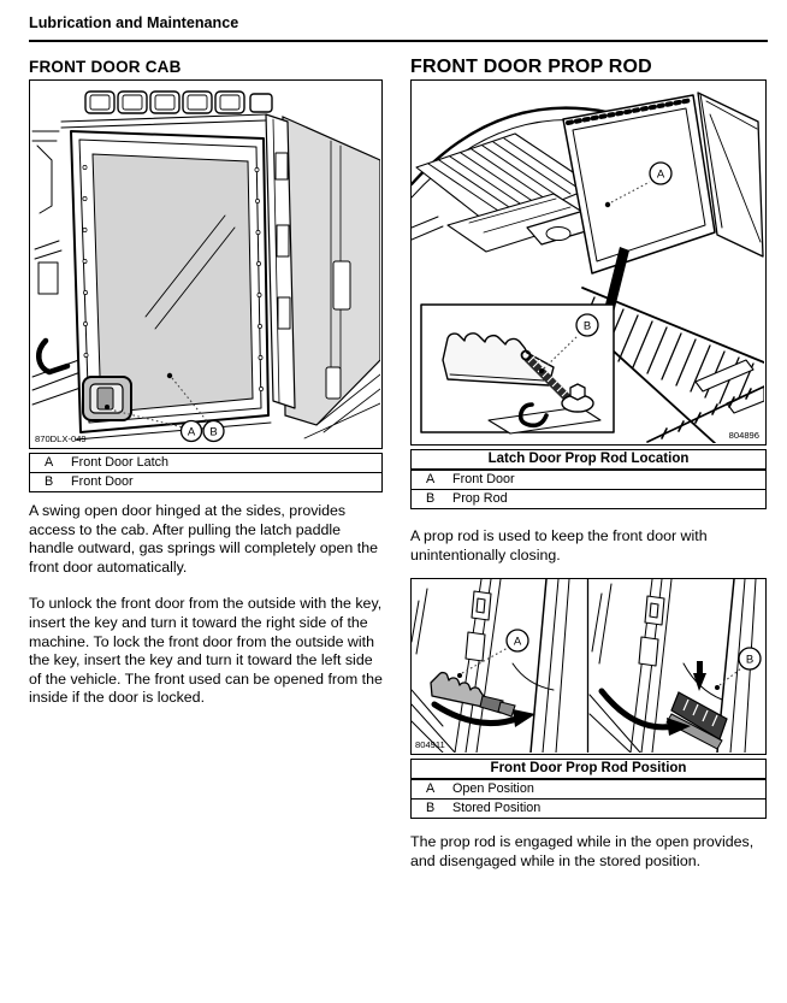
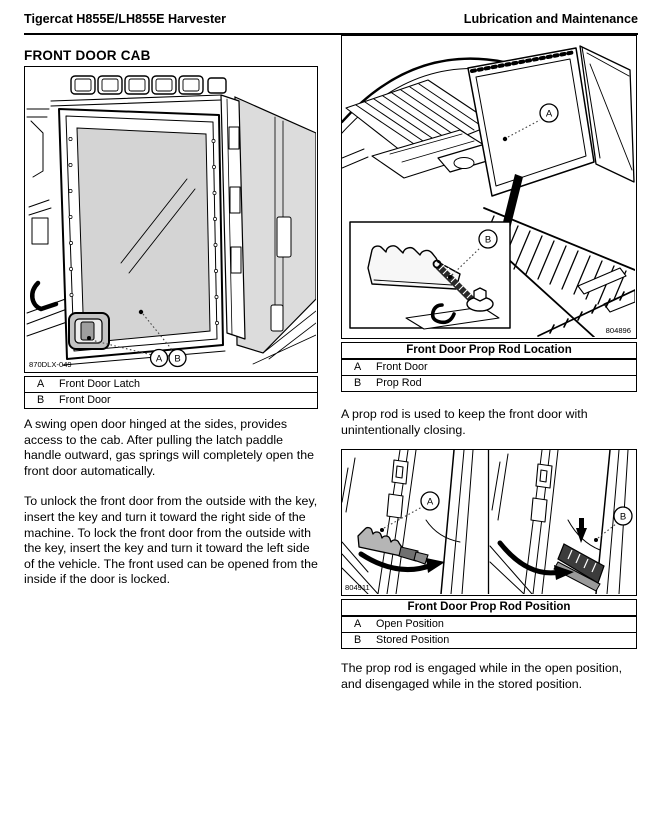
+ Tigercat H855E/LH855E Harvester
  Lubrication and Maintenance
  FRONT DOOR CAB
  A
  B
  870DLX-049
  A
  Front Door Latch
  B
  Front Door
  A swing open door hinged at the sides, provides access to the cab. After pulling the latch paddle handle outward, gas springs will completely open the front door automatically.
  To unlock the front door from the outside with the key, insert the key and turn it toward the right side of the machine. To lock the front door from the outside with the key, insert the key and turn it toward the left side of the vehicle. The front used can be opened from the inside if the door is locked.
- FRONT DOOR PROP ROD
  A
  B
  804896
- Latch Door Prop Rod Location
+ Front Door Prop Rod Location
  A
  Front Door
  B
  Prop Rod
  A prop rod is used to keep the front door with unintentionally closing.
  A
  804911
  B
  Front Door Prop Rod Position
  A
  Open Position
  B
  Stored Position
- The prop rod is engaged while in the open provides, and disengaged while in the stored position.
+ The prop rod is engaged while in the open position, and disengaged while in the stored position.
